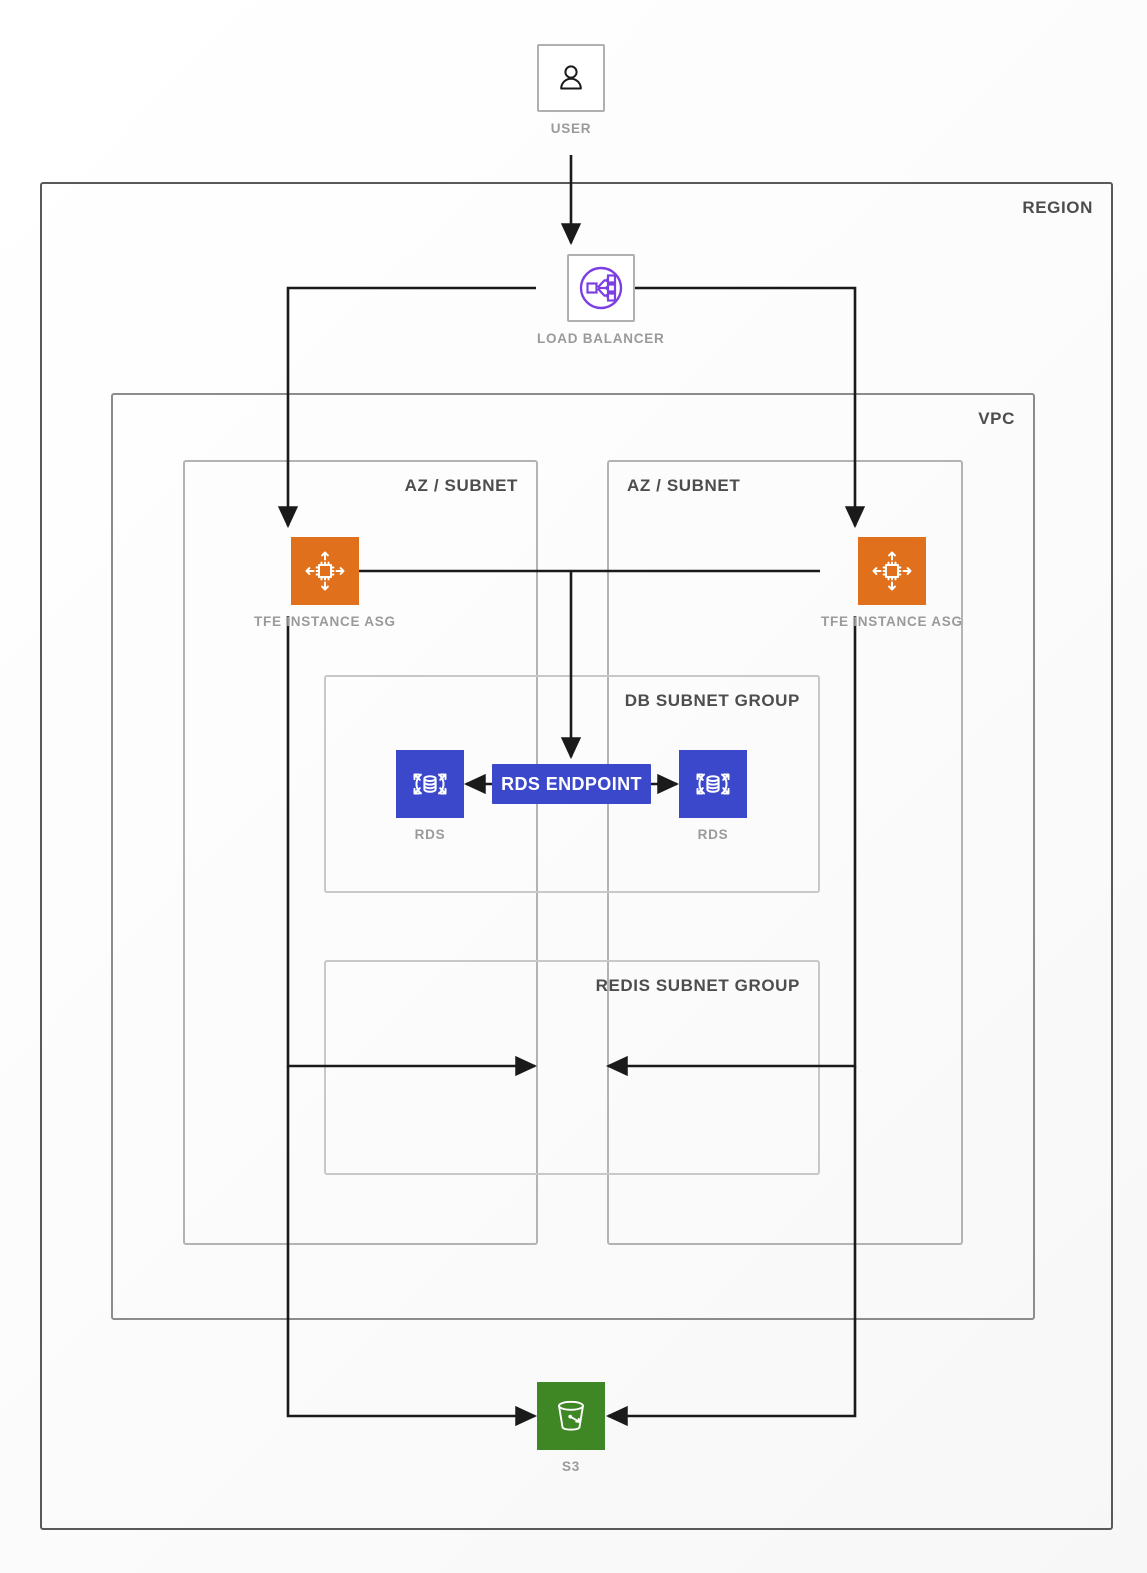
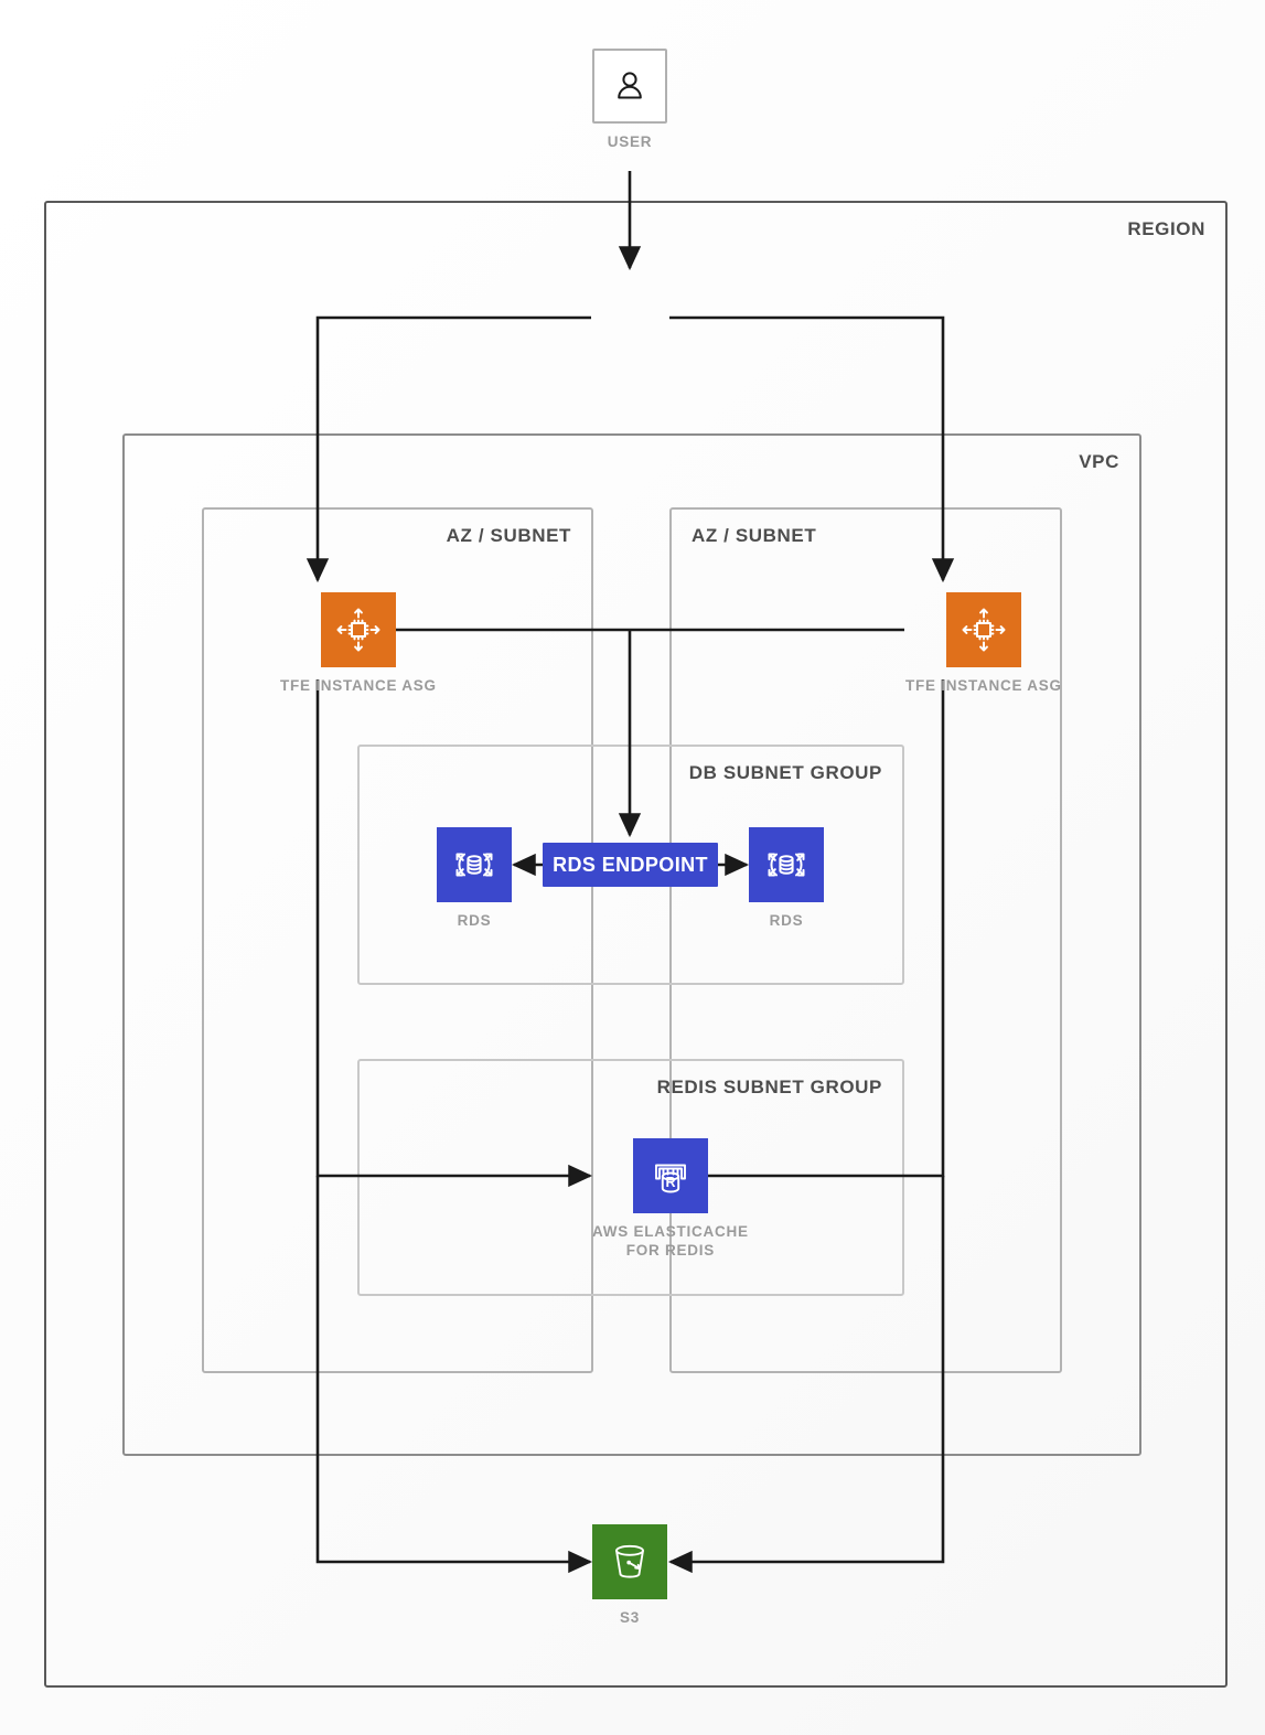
  REGION
  VPC
  AZ / SUBNET
  AZ / SUBNET
  DB SUBNET GROUP
  REDIS SUBNET GROUP
  USER
- LOAD BALANCER
  TFE INSTANCE ASG
  TFE INSTANCE ASG
  RDS
  RDS ENDPOINT
  RDS
+ R
+ AWS ELASTICACHE
+ FOR REDIS
  S3
